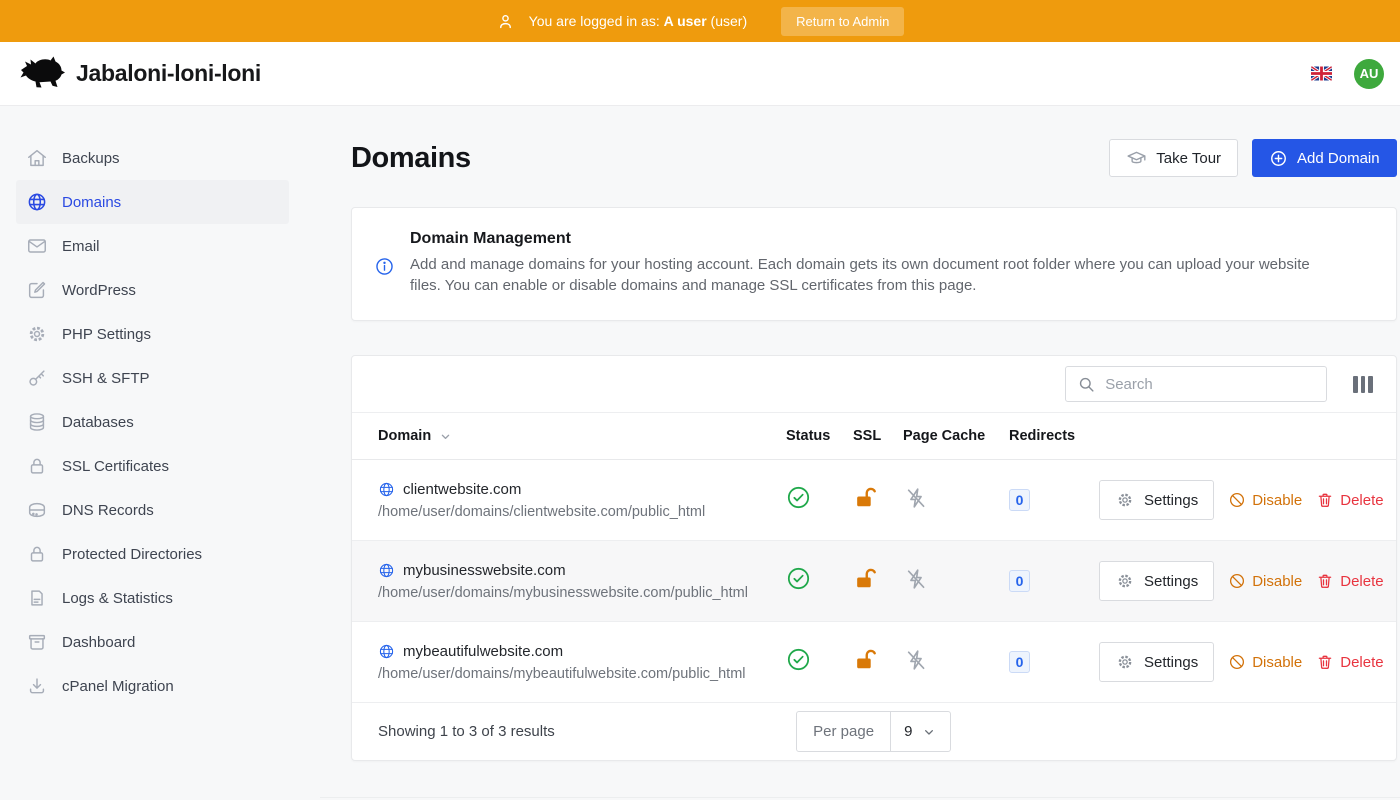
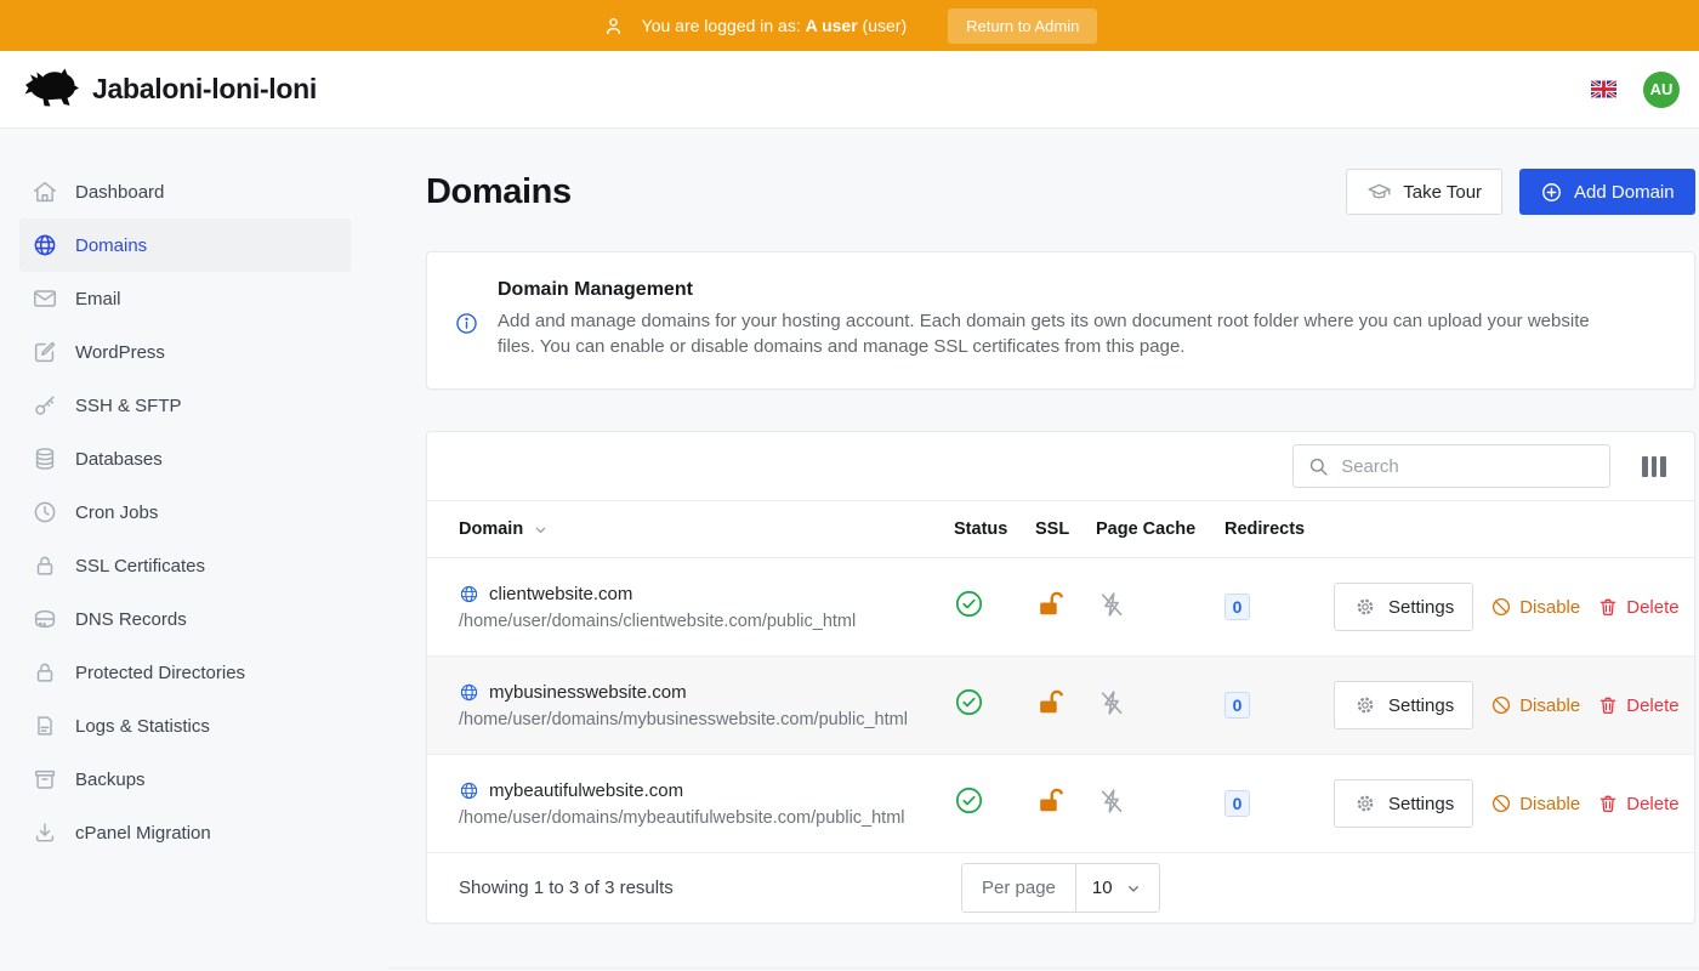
  You are logged in as: A user (user)
  Return to Admin
  Jabaloni-loni-loni
  AU
- Backups
+ Dashboard
  Domains
  Email
  WordPress
- PHP Settings
  SSH & SFTP
  Databases
+ Cron Jobs
  SSL Certificates
  DNS Records
  Protected Directories
  Logs & Statistics
- Dashboard
+ Backups
  cPanel Migration
  Domains
  Take Tour
  Add Domain
  Domain Management
  Add and manage domains for your hosting account. Each domain gets its own document root folder where you can upload your website files. You can enable or disable domains and manage SSL certificates from this page.
  Search
  Domain
  Status
  SSL
  Page Cache
  Redirects
  clientwebsite.com
  /home/user/domains/clientwebsite.com/public_html
  0
  Settings
  Disable
  Delete
  mybusinesswebsite.com
  /home/user/domains/mybusinesswebsite.com/public_html
  0
  Settings
  Disable
  Delete
  mybeautifulwebsite.com
  /home/user/domains/mybeautifulwebsite.com/public_html
  0
  Settings
  Disable
  Delete
  Showing 1 to 3 of 3 results
  Per page
- 9
+ 10
